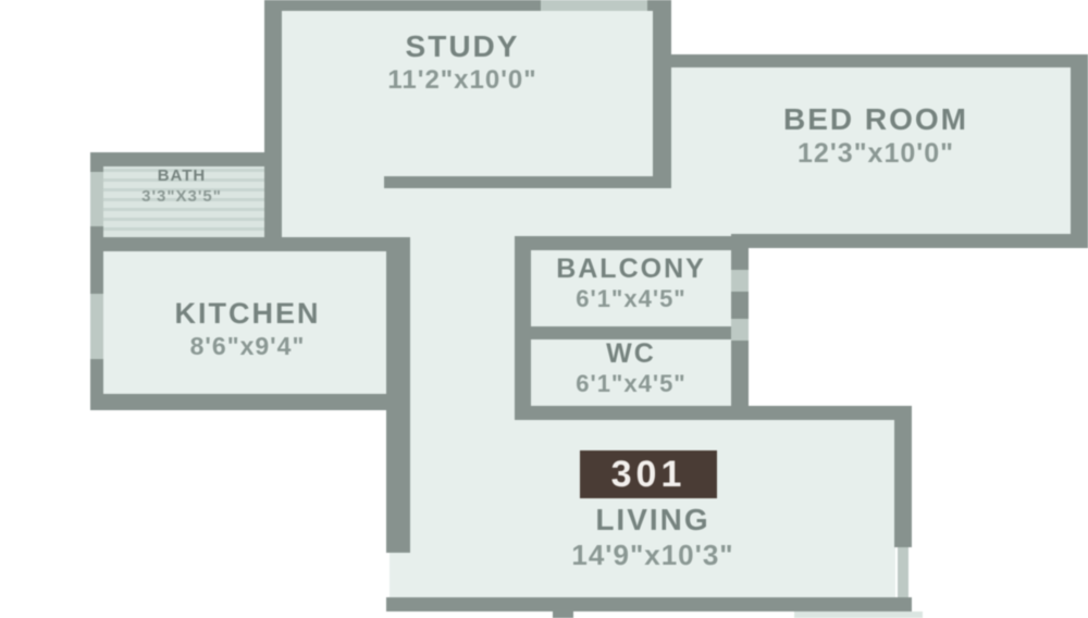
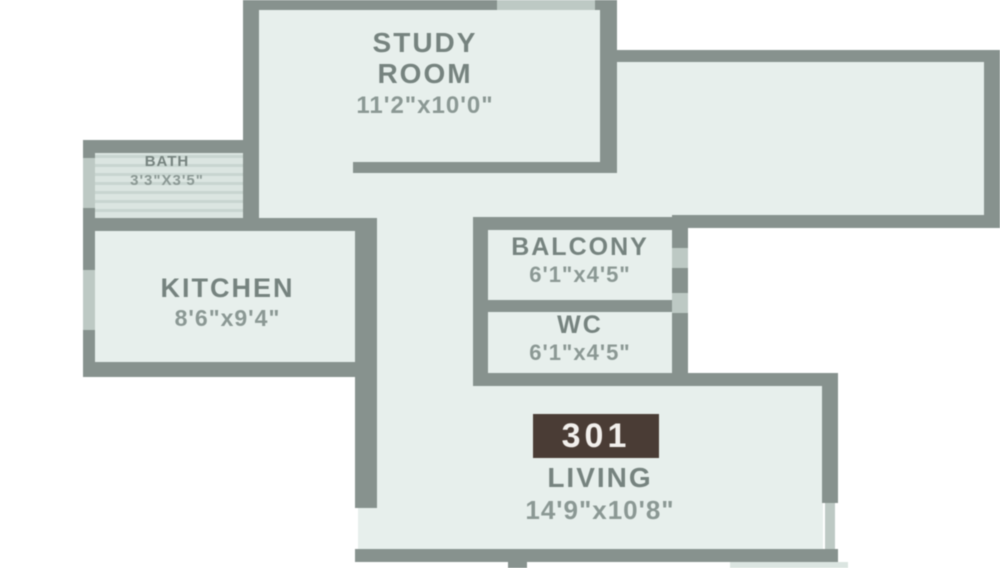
  STUDY
+ ROOM
  11'2"x10'0"
- BED ROOM
- 12'3"x10'0"
  BATH
  3'3"X3'5"
  KITCHEN
  8'6"x9'4"
  BALCONY
  6'1"x4'5"
  WC
  6'1"x4'5"
  301
  LIVING
- 14'9"x10'3"
+ 14'9"x10'8"
